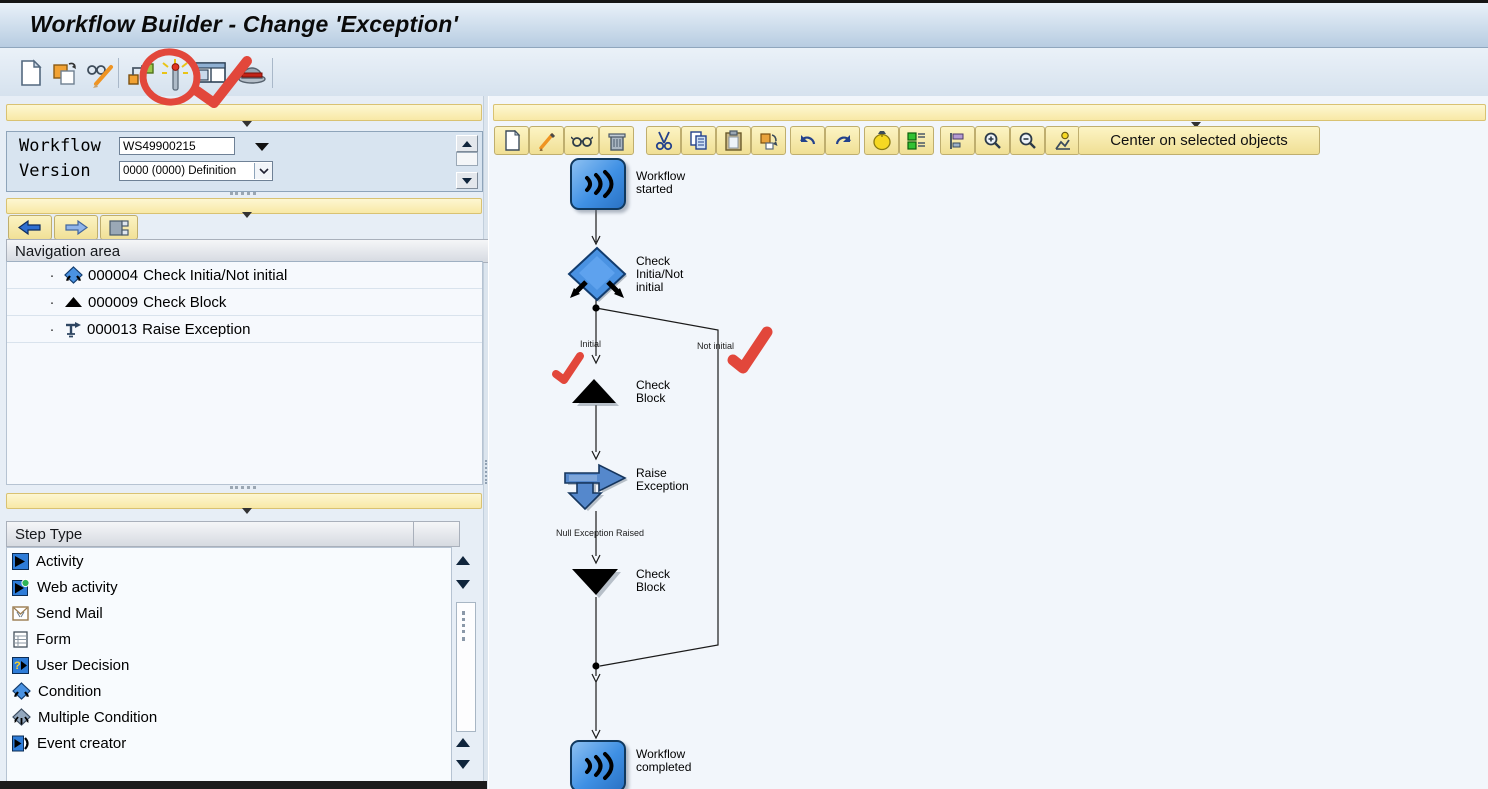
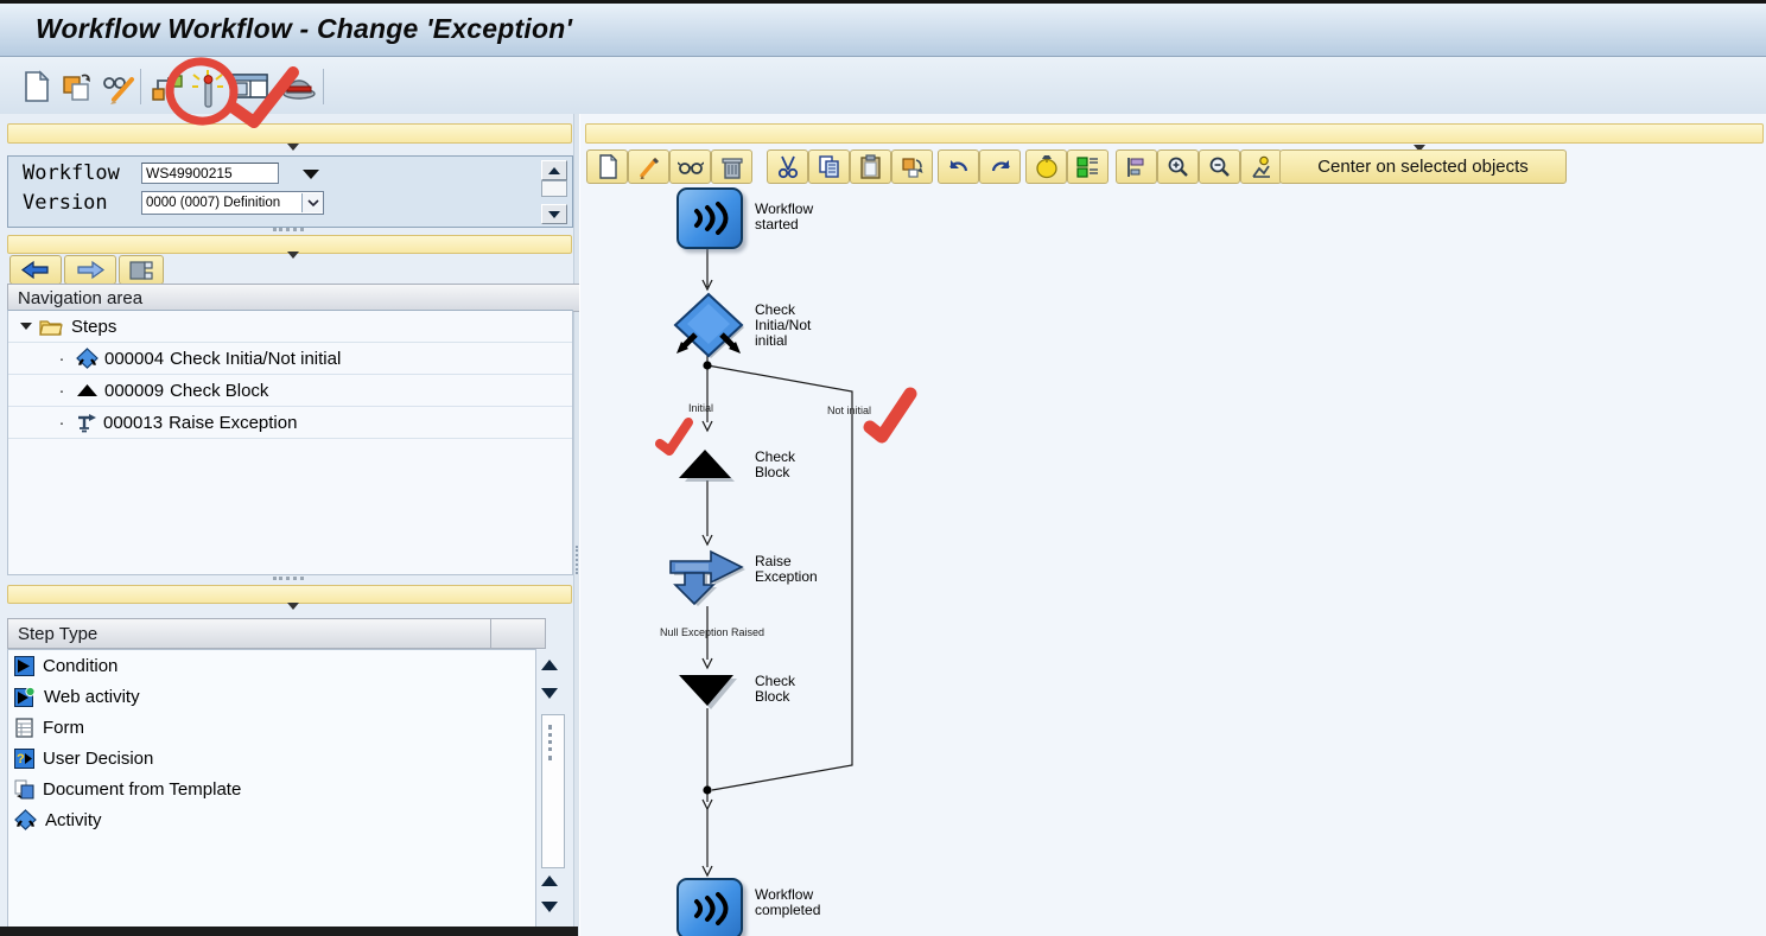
- Workflow Builder - Change 'Exception'
+ Workflow Workflow - Change 'Exception'
  Workflow
  WS49900215
  Version
- 0000 (0000) Definition
+ 0000 (0007) Definition
  Navigation area
+ Steps
  ·
  000004
  Check Initia/Not initial
  ·
  000009
  Check Block
  ·
  000013
  Raise Exception
  Step Type
- Activity
+ Condition
  Web activity
- Send Mail
  Form
  ?
  User Decision
+ Document from Template
- Condition
+ Activity
- Multiple Condition
- Event creator
  Center on selected objects
  Workflow started
  Check Initia/Not initial
  Initial
  Not initial
  Check Block
  Raise Exception
  Null Exception Raised
  Check Block
  Workflow completed
